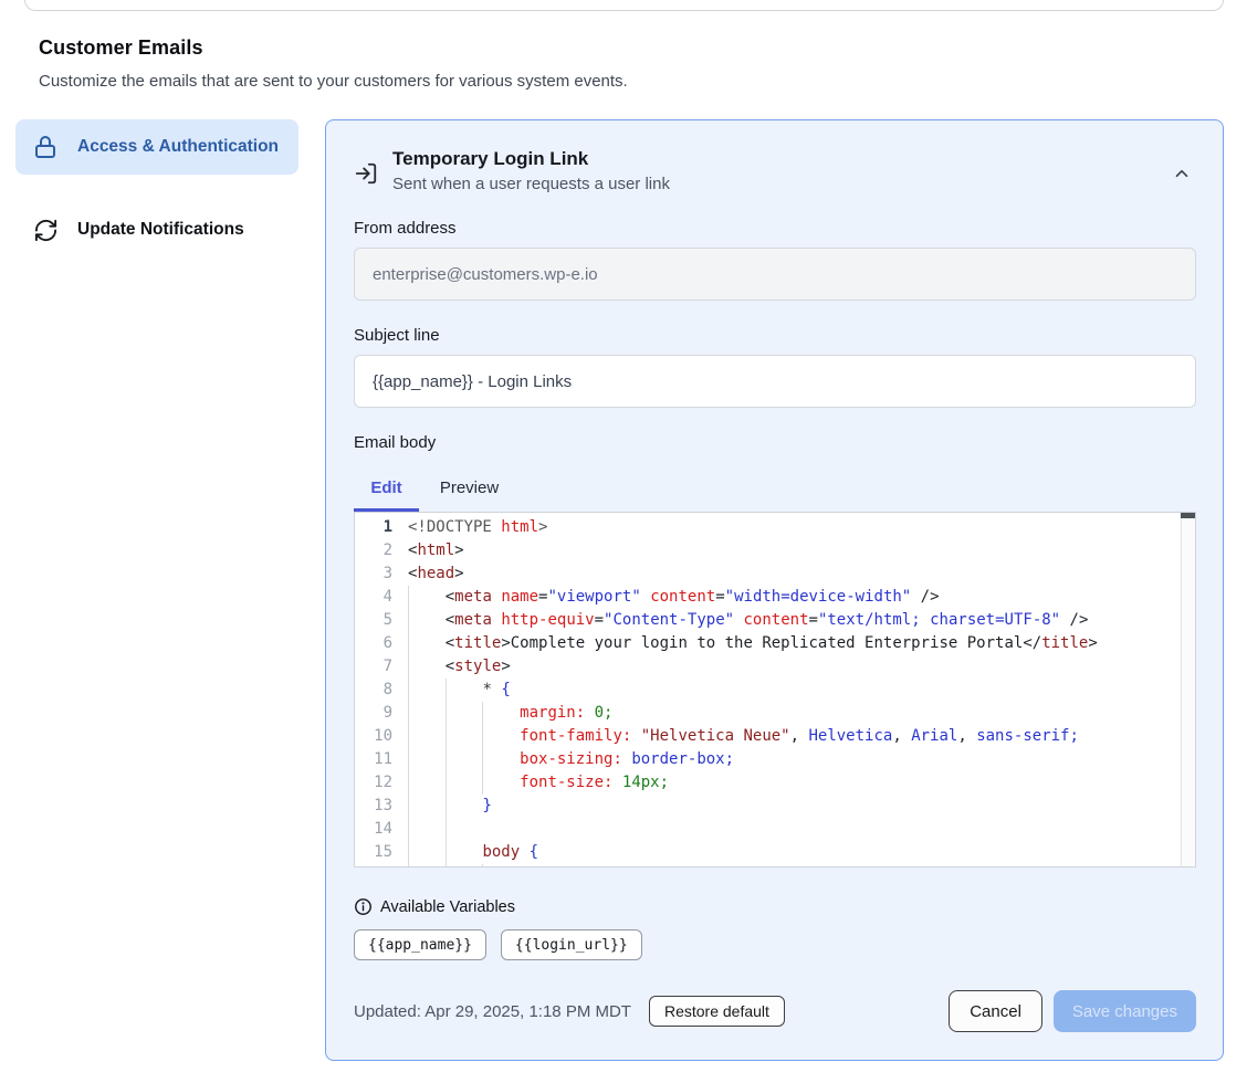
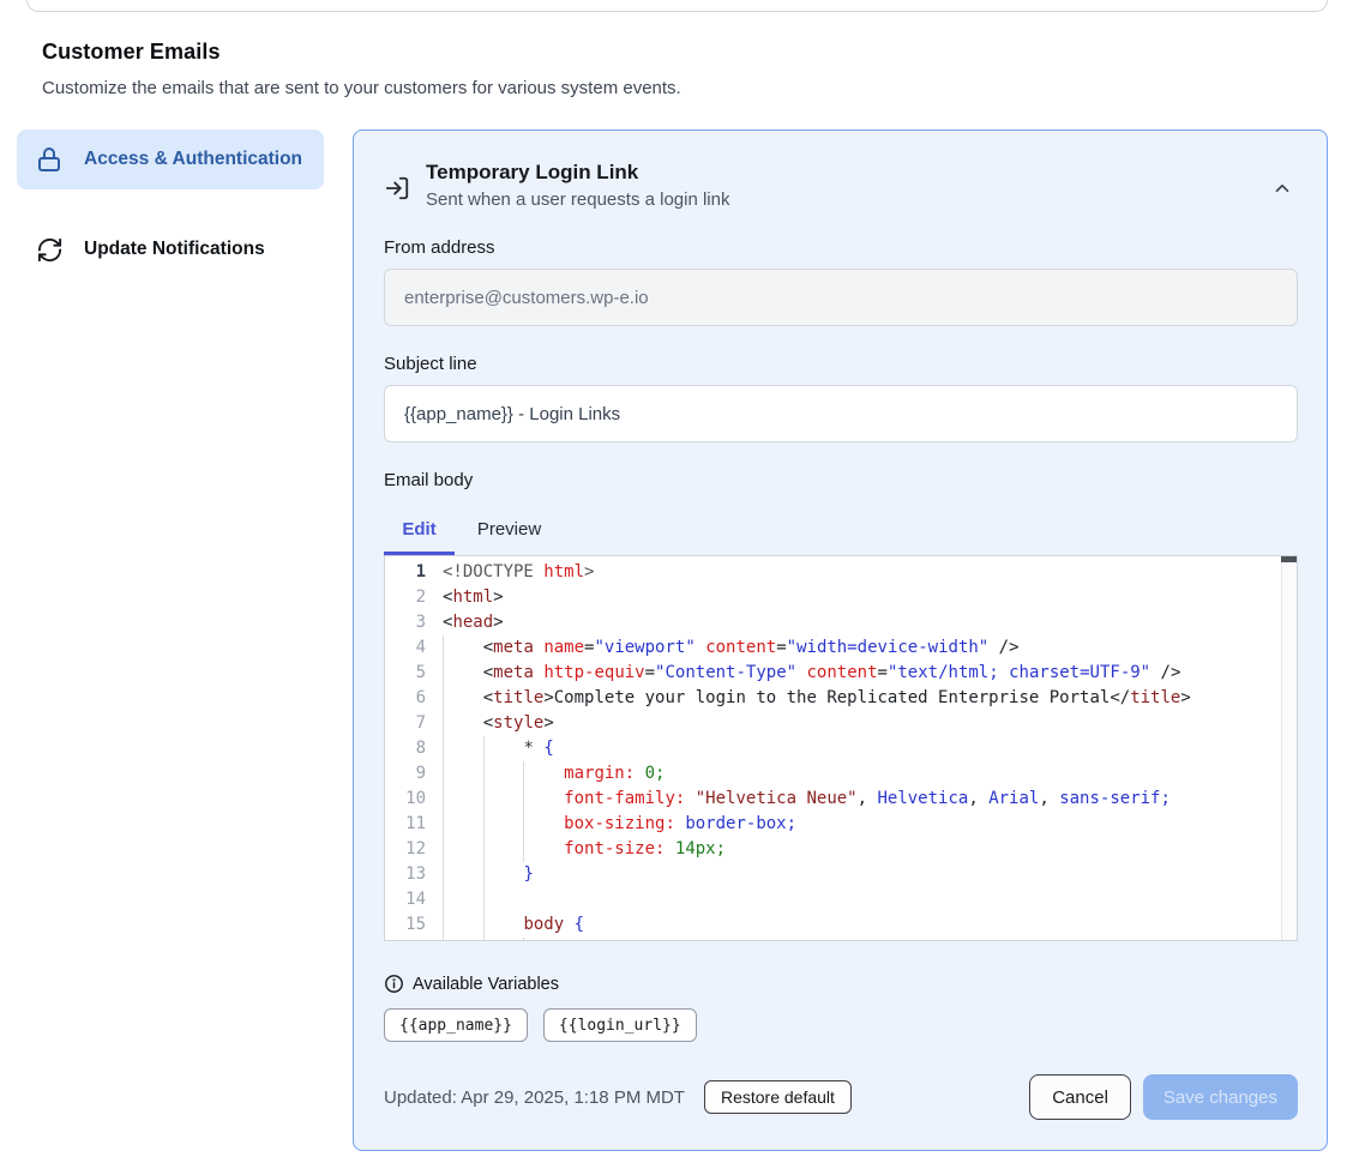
  Customer Emails
  Customize the emails that are sent to your customers for various system events.
  Access & Authentication
  Update Notifications
  Temporary Login Link
- Sent when a user requests a user link
+ Sent when a user requests a login link
  From address
  enterprise@customers.wp-e.io
  Subject line
  {{app_name}} - Login Links
  Email body
  Edit
  Preview
  1
  2
  3
  4
  5
  6
  7
  8
  9
  10
  11
  12
  13
  14
  15
  <!DOCTYPE html>
  <html>
  <head>
  <meta name="viewport" content="width=device-width" />
- <meta http-equiv="Content-Type" content="text/html; charset=UTF-8" />
+ <meta http-equiv="Content-Type" content="text/html; charset=UTF-9" />
  <title>Complete your login to the Replicated Enterprise Portal</title>
  <style>
  * {
  margin: 0;
  font-family: "Helvetica Neue", Helvetica, Arial, sans-serif;
  box-sizing: border-box;
  font-size: 14px;
  }
  body {
  Available Variables
  {{app_name}}
  {{login_url}}
  Updated: Apr 29, 2025, 1:18 PM MDT
  Restore default
  Cancel
  Save changes
